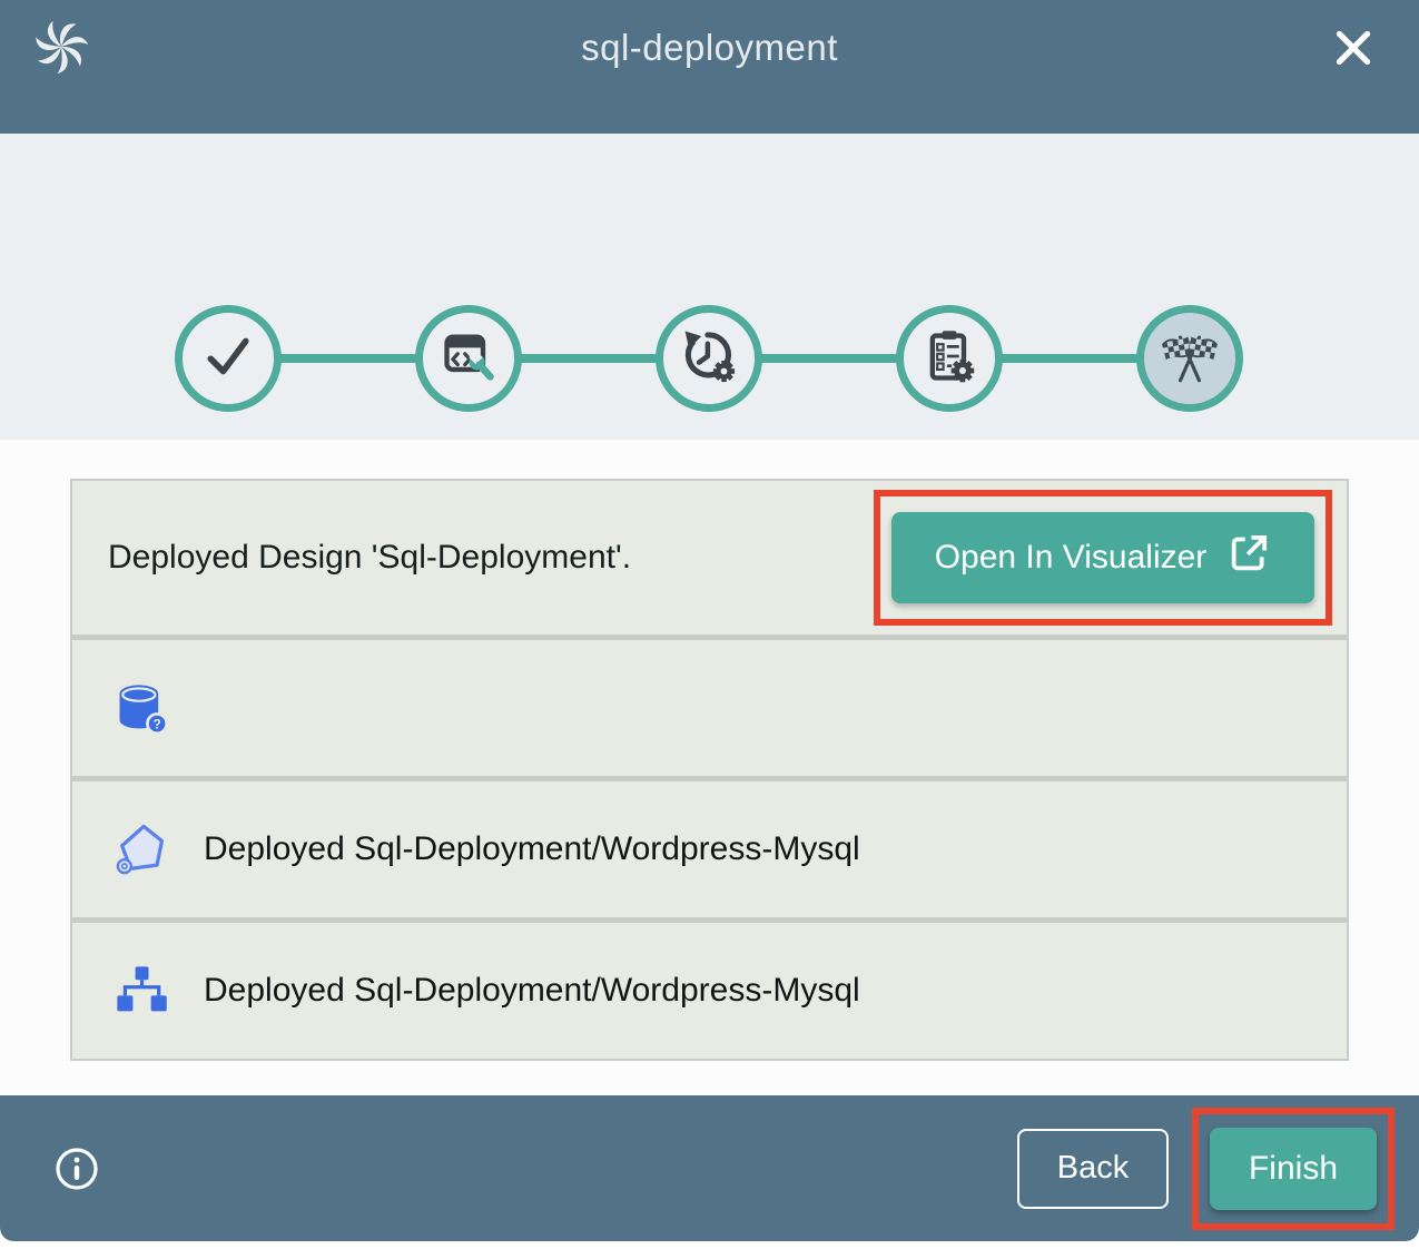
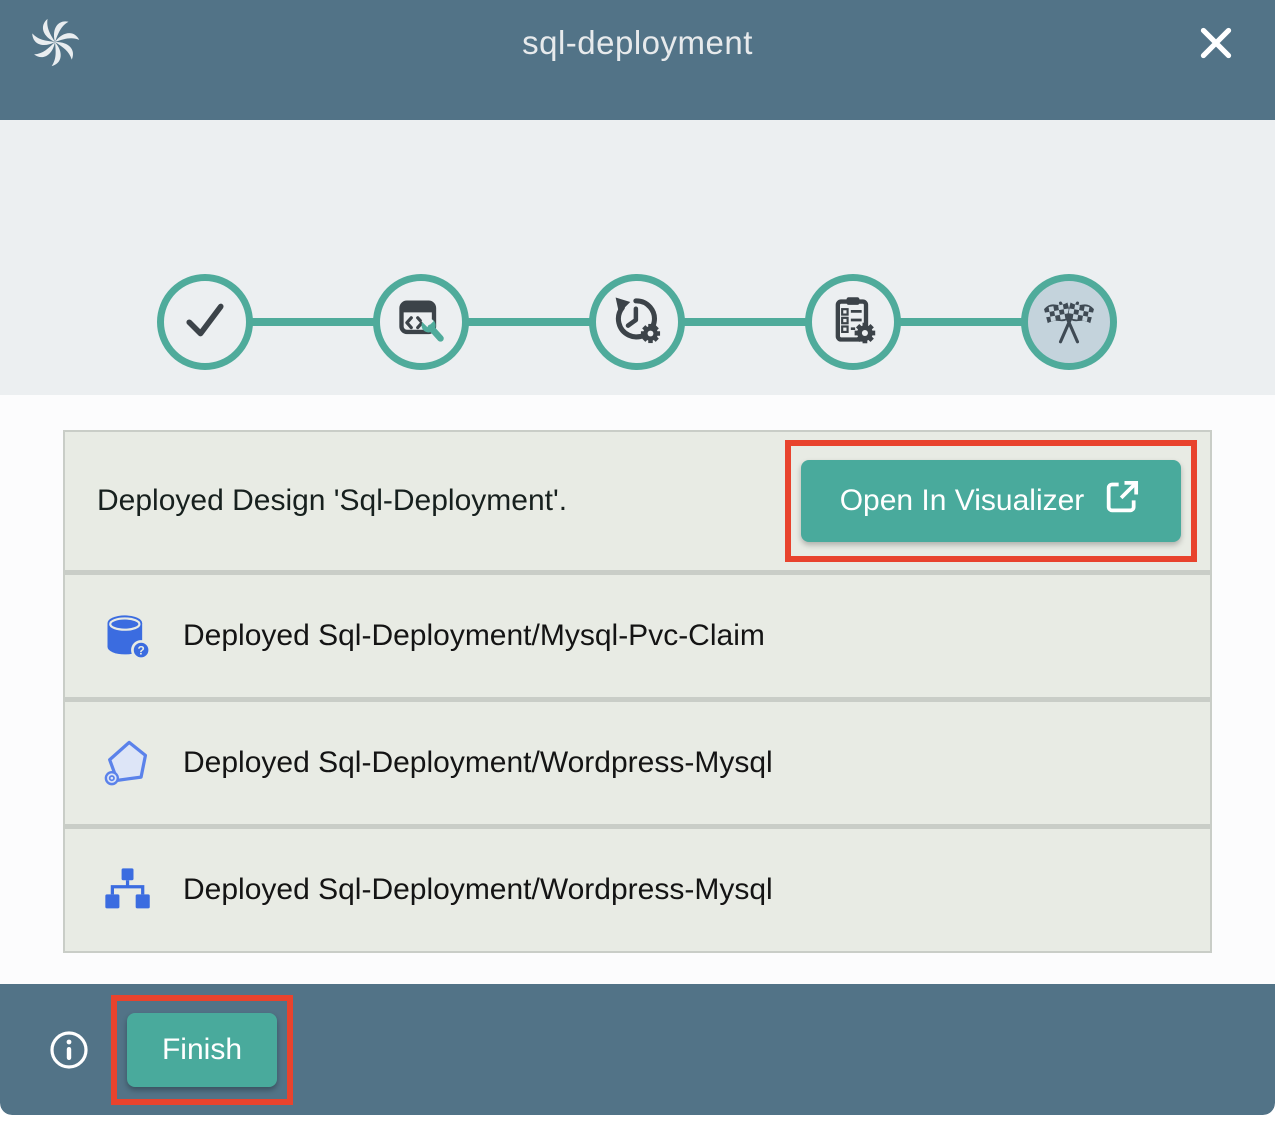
  sql-deployment
  Deployed Design 'Sql-Deployment'.
  Open In Visualizer
  ?
+ Deployed Sql-Deployment/Mysql-Pvc-Claim
  Deployed Sql-Deployment/Wordpress-Mysql
  Deployed Sql-Deployment/Wordpress-Mysql
- Back
  Finish
